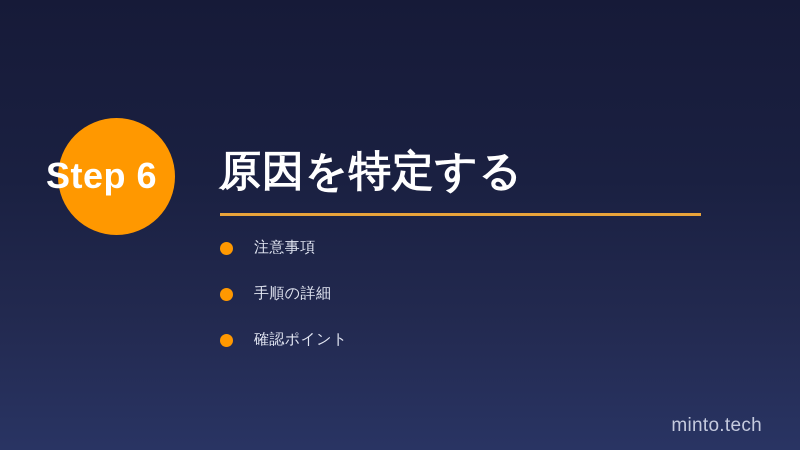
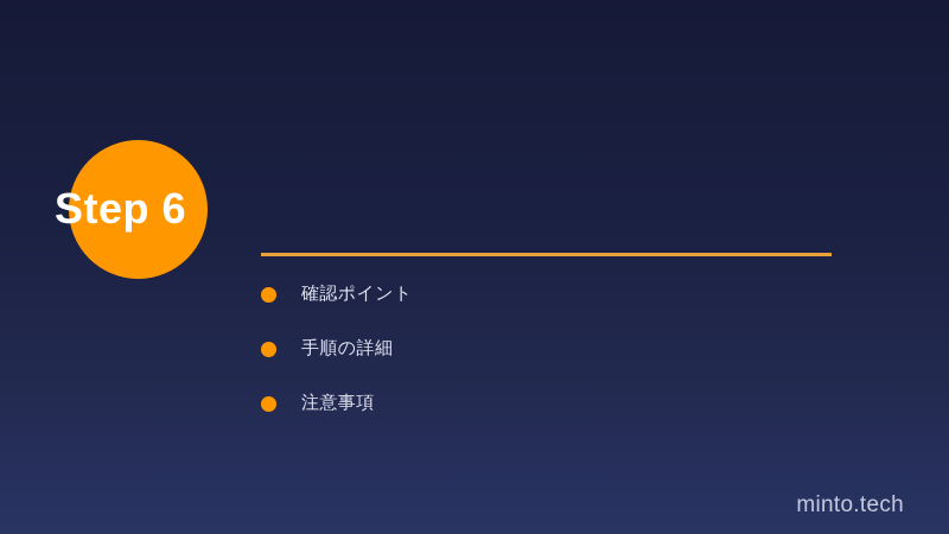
  Step 6
- 原因を特定する
- 注意事項
+ 確認ポイント
  手順の詳細
- 確認ポイント
+ 注意事項
  minto.tech
